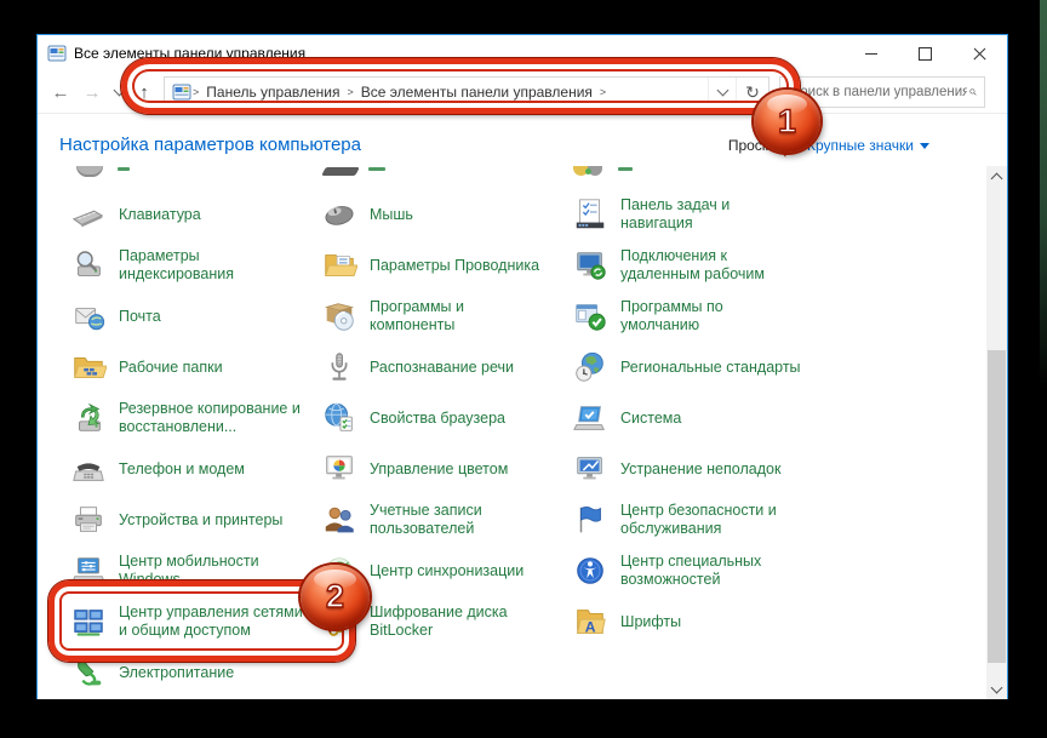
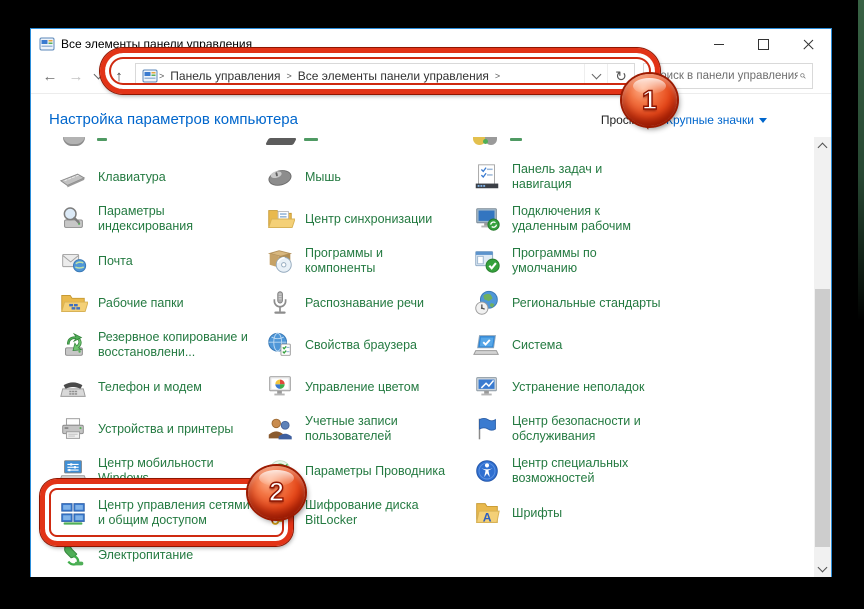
  Все элементы панели управления
  ←
  →
  ↑
  >
  Панель управления
  >
  Все элементы панели управления
  >
  ↻
  оиск в панели управления
  Настройка параметров компьютера
  Крупные значки
  Клавиатура
  Мышь
  Панель задач и
  навигация
  Параметры
  индексирования
- Параметры Проводника
+ Центр синхронизации
  Подключения к
  удаленным рабочим
  Почта
  Программы и
  компоненты
  Программы по
  умолчанию
  Рабочие папки
  Распознавание речи
  Региональные стандарты
  Резервное копирование и
  восстановлени...
  Свойства браузера
  Система
  Телефон и модем
  Управление цветом
  Устранение неполадок
  Устройства и принтеры
  Учетные записи
  пользователей
  Центр безопасности и
  обслуживания
  Центр мобильности
  Windows
- Центр синхронизации
+ Параметры Проводника
  Центр специальных
  возможностей
  Центр управления сетями
  и общим доступом
  Шифрование диска
  BitLocker
  A
  Шрифты
  Электропитание
  1
  2
